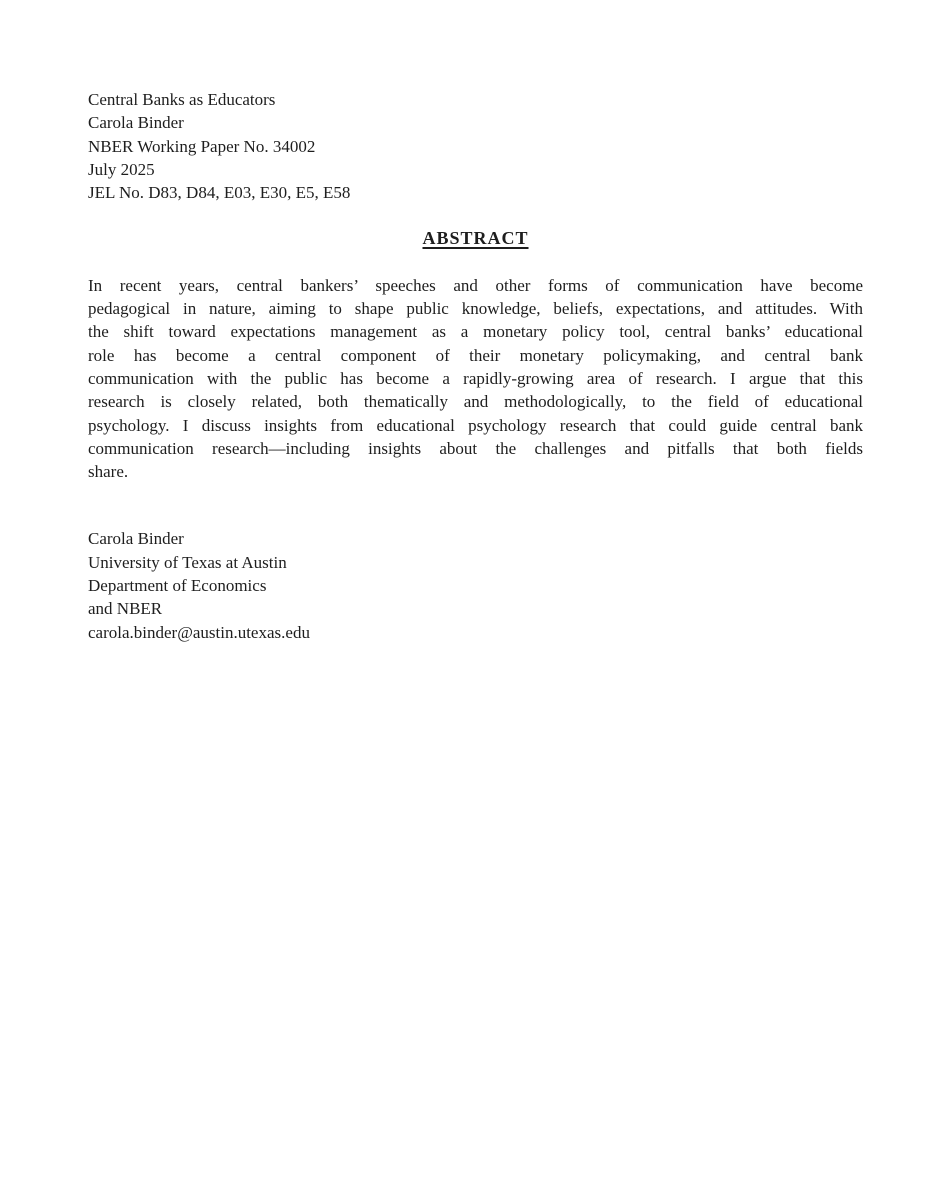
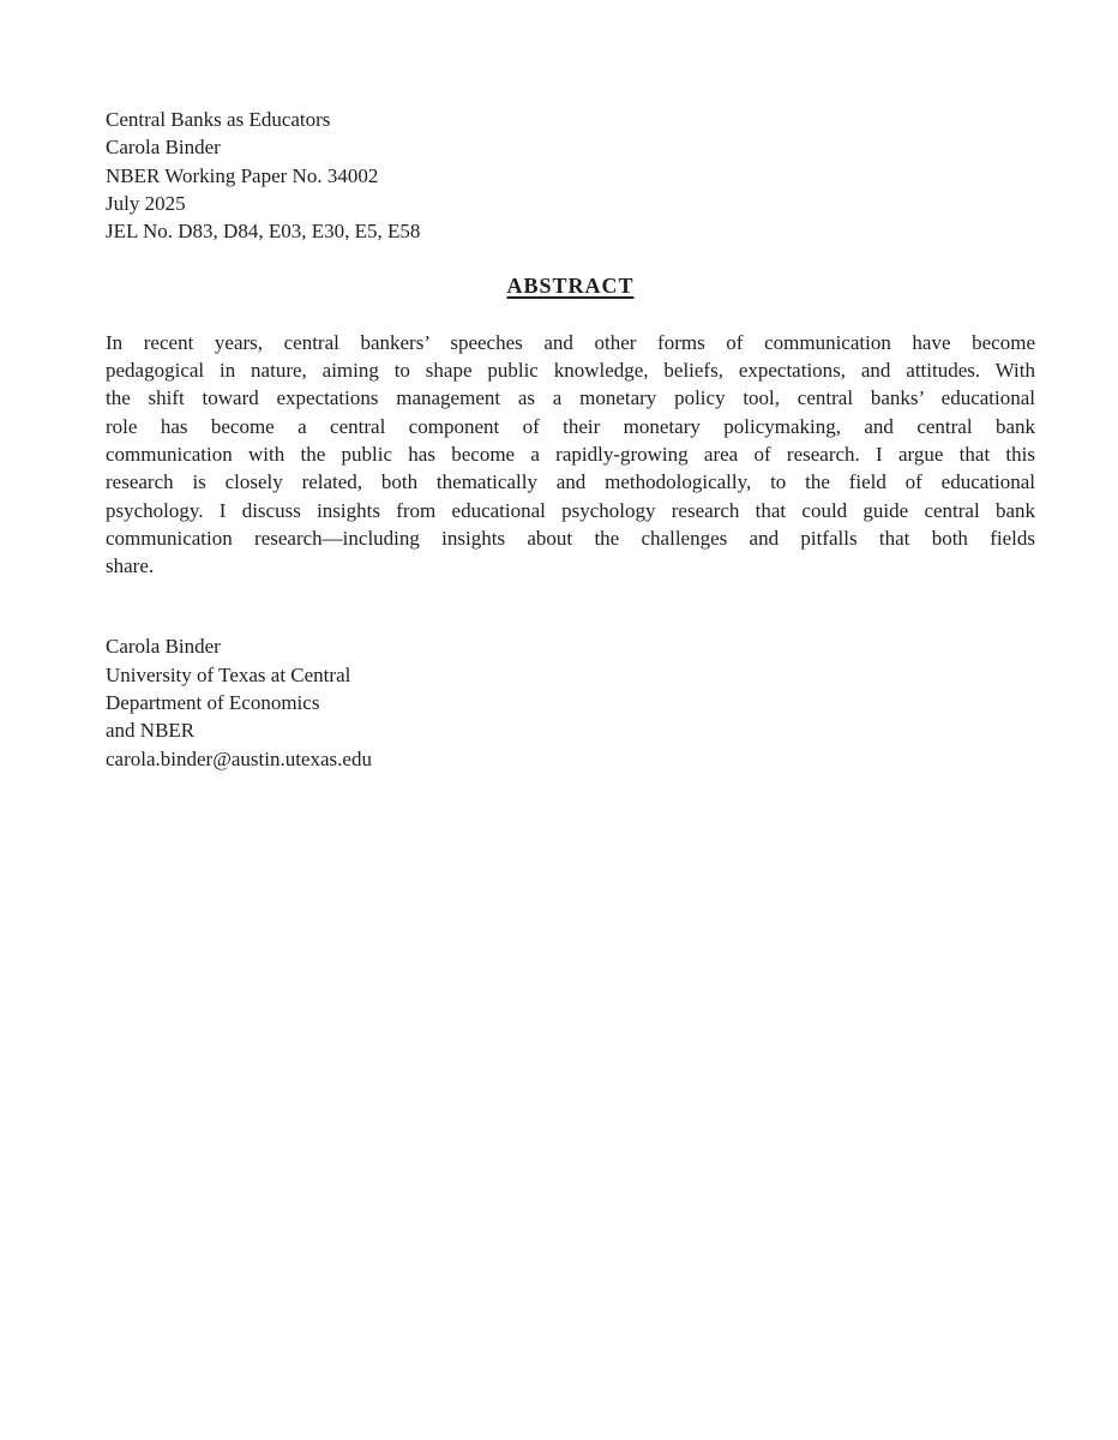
  Central Banks as Educators
  Carola Binder
  NBER Working Paper No. 34002
  July 2025
  JEL No. D83, D84, E03, E30, E5, E58
  ABSTRACT
  In recent years, central bankers’ speeches and other forms of communication have become
  pedagogical in nature, aiming to shape public knowledge, beliefs, expectations, and attitudes. With
  the shift toward expectations management as a monetary policy tool, central banks’ educational
  role has become a central component of their monetary policymaking, and central bank
  communication with the public has become a rapidly-growing area of research. I argue that this
  research is closely related, both thematically and methodologically, to the field of educational
  psychology. I discuss insights from educational psychology research that could guide central bank
  communication research—including insights about the challenges and pitfalls that both fields
  share.
  Carola Binder
- University of Texas at Austin
+ University of Texas at Central
  Department of Economics
  and NBER
  carola.binder@austin.utexas.edu
